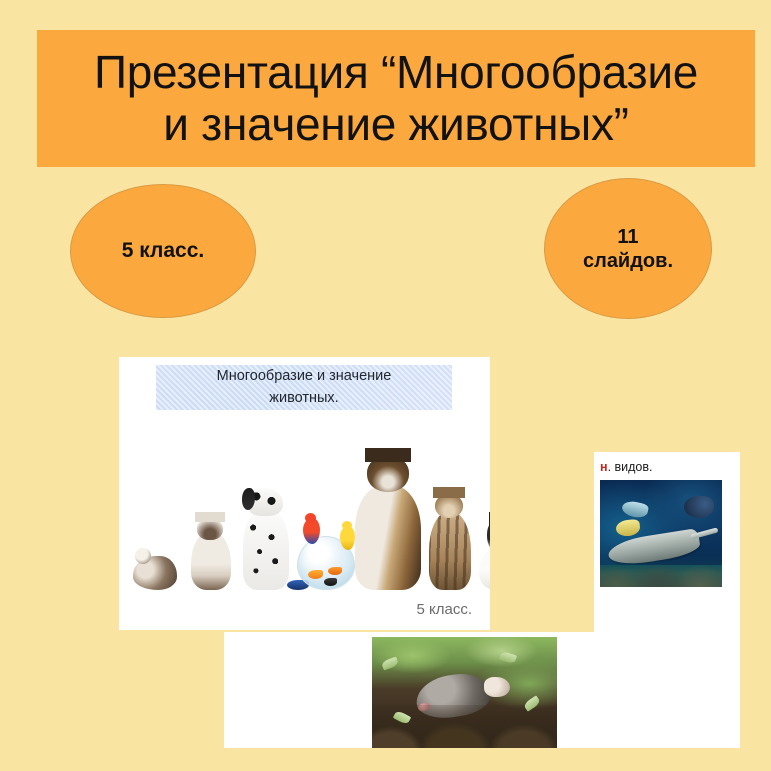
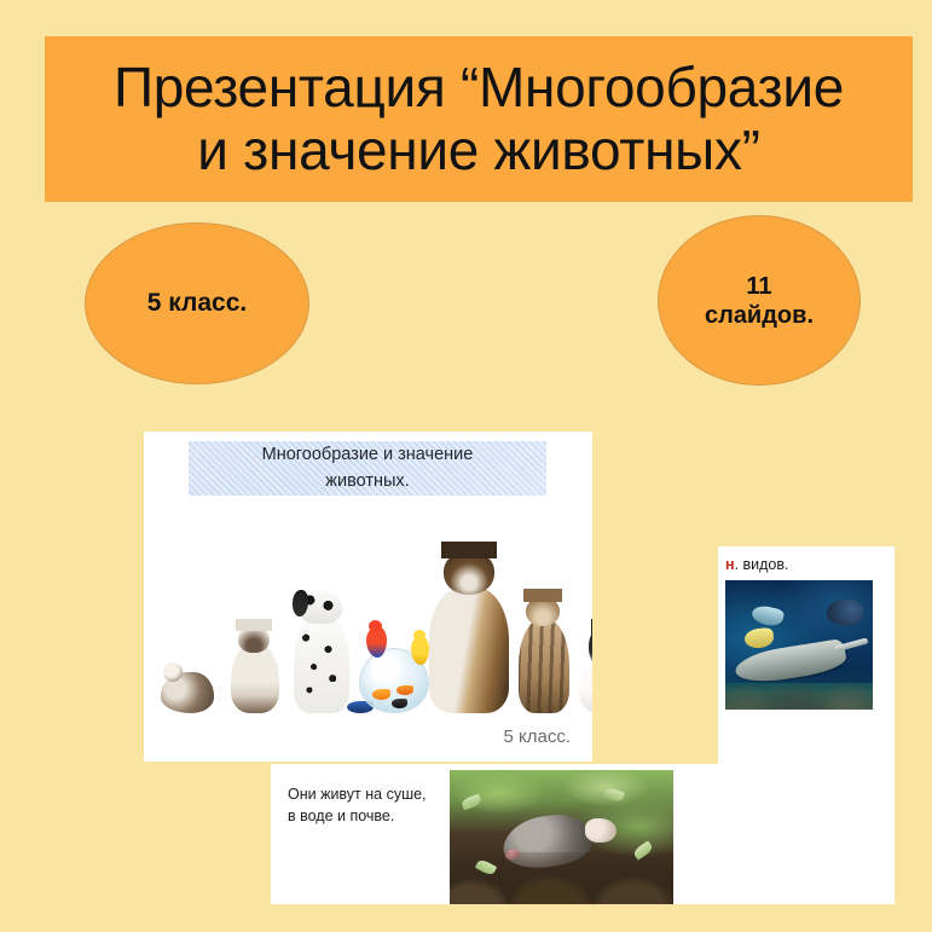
  Презентация “Многообразие
  и значение животных”
  5 класс.
  11
  слайдов.
  н. видов.
  Многообразие и значение
  животных.
  5 класс.
+ Они живут на суше,
+ в воде и почве.
